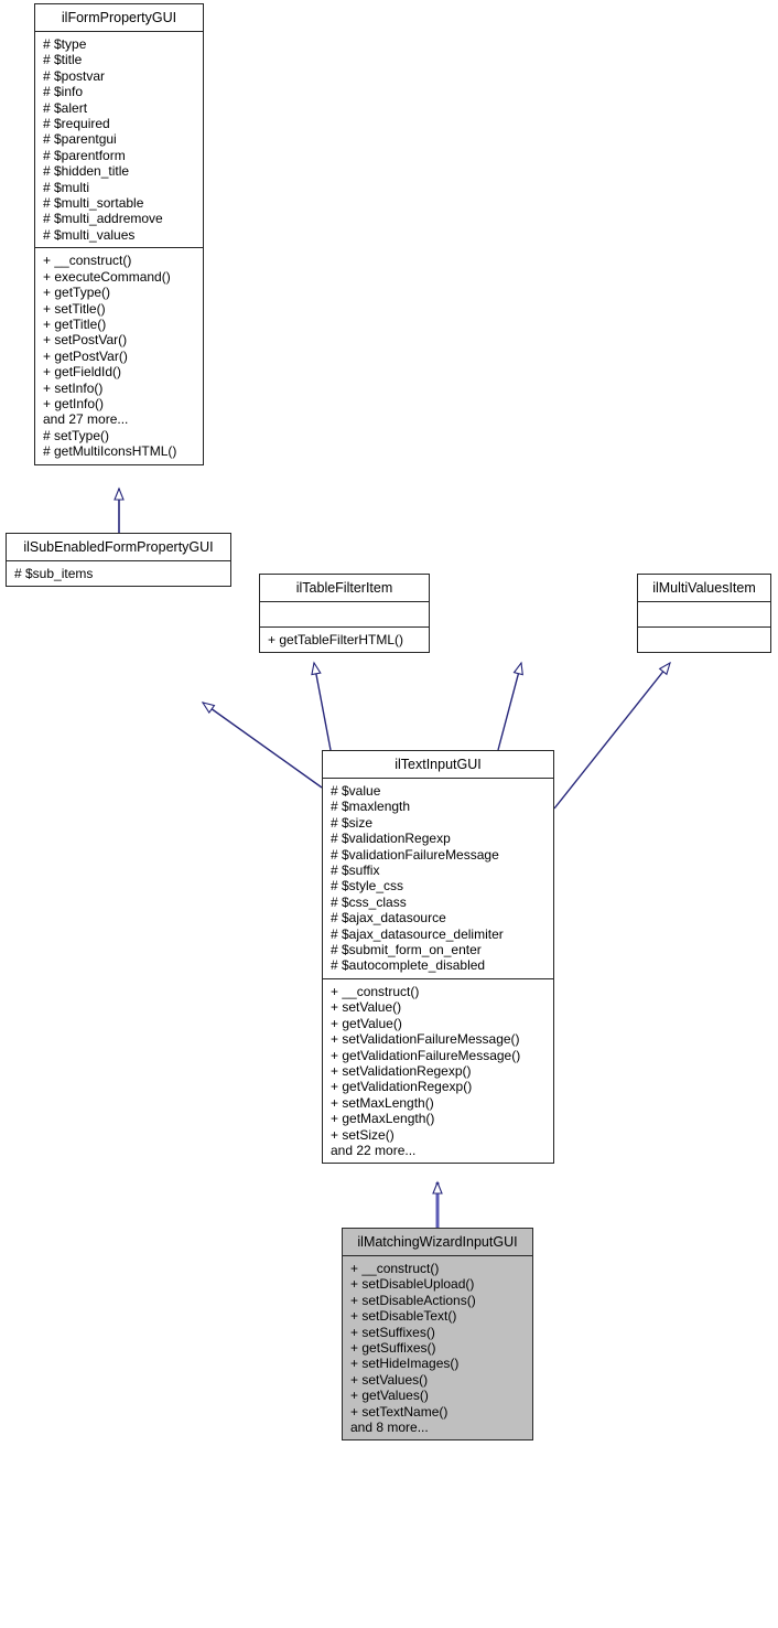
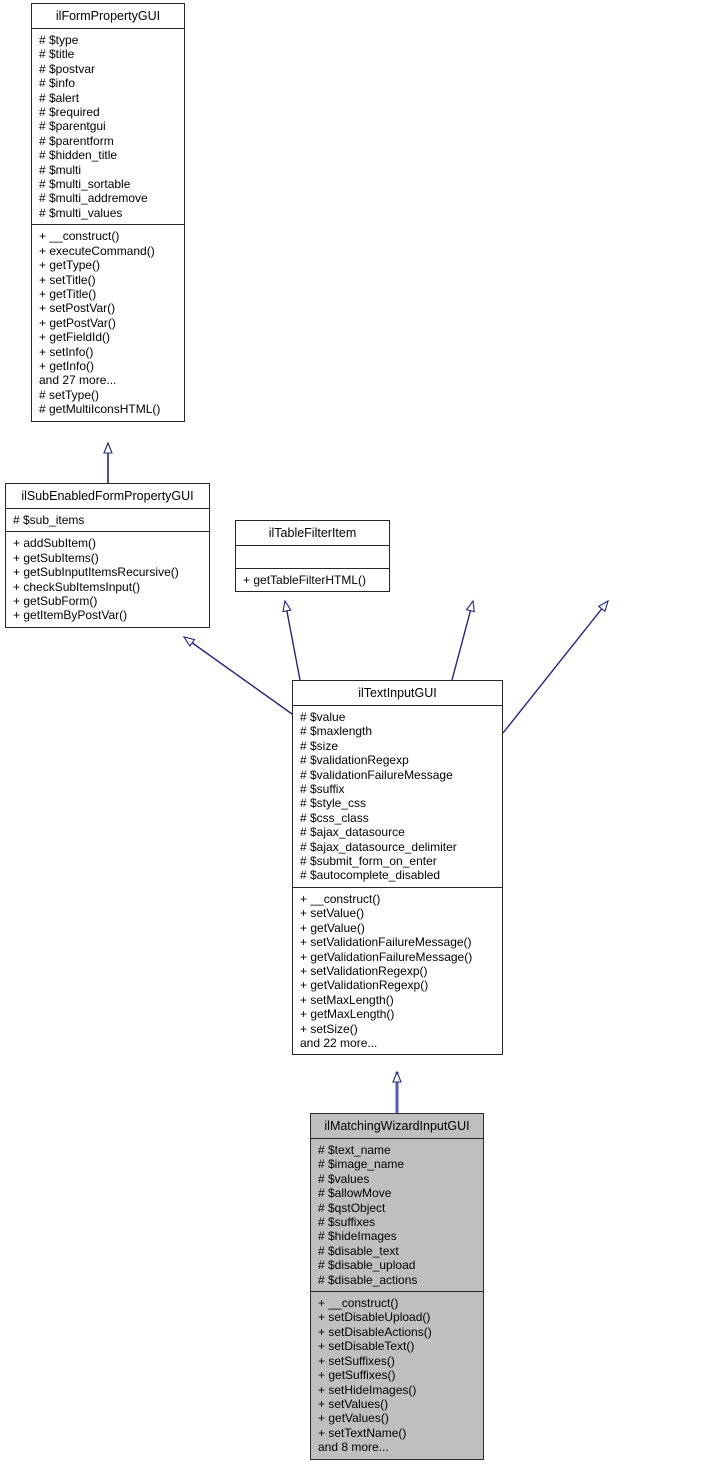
  ilFormPropertyGUI
  # $type
  # $title
  # $postvar
  # $info
  # $alert
  # $required
  # $parentgui
  # $parentform
  # $hidden_title
  # $multi
  # $multi_sortable
  # $multi_addremove
  # $multi_values
  + __construct()
  + executeCommand()
  + getType()
  + setTitle()
  + getTitle()
  + setPostVar()
  + getPostVar()
  + getFieldId()
  + setInfo()
  + getInfo()
  and 27 more...
  # setType()
  # getMultiIconsHTML()
  ilSubEnabledFormPropertyGUI
  # $sub_items
+ + addSubItem()
+ + getSubItems()
+ + getSubInputItemsRecursive()
+ + checkSubItemsInput()
+ + getSubForm()
+ + getItemByPostVar()
  ilTableFilterItem
  + getTableFilterHTML()
- ilMultiValuesItem
  ilTextInputGUI
  # $value
  # $maxlength
  # $size
  # $validationRegexp
  # $validationFailureMessage
  # $suffix
  # $style_css
  # $css_class
  # $ajax_datasource
  # $ajax_datasource_delimiter
  # $submit_form_on_enter
  # $autocomplete_disabled
  + __construct()
  + setValue()
  + getValue()
  + setValidationFailureMessage()
  + getValidationFailureMessage()
  + setValidationRegexp()
  + getValidationRegexp()
  + setMaxLength()
  + getMaxLength()
  + setSize()
  and 22 more...
  ilMatchingWizardInputGUI
+ # $text_name
+ # $image_name
+ # $values
+ # $allowMove
+ # $qstObject
+ # $suffixes
+ # $hideImages
+ # $disable_text
+ # $disable_upload
+ # $disable_actions
  + __construct()
  + setDisableUpload()
  + setDisableActions()
  + setDisableText()
  + setSuffixes()
  + getSuffixes()
  + setHideImages()
  + setValues()
  + getValues()
  + setTextName()
  and 8 more...
